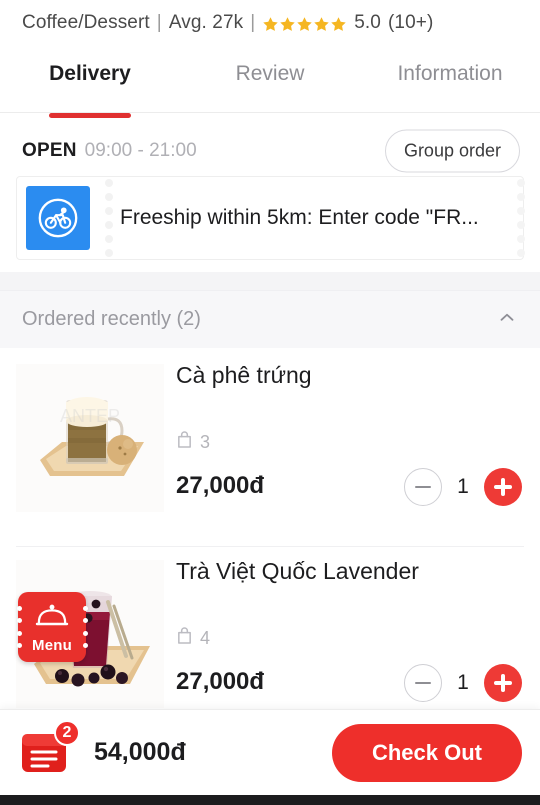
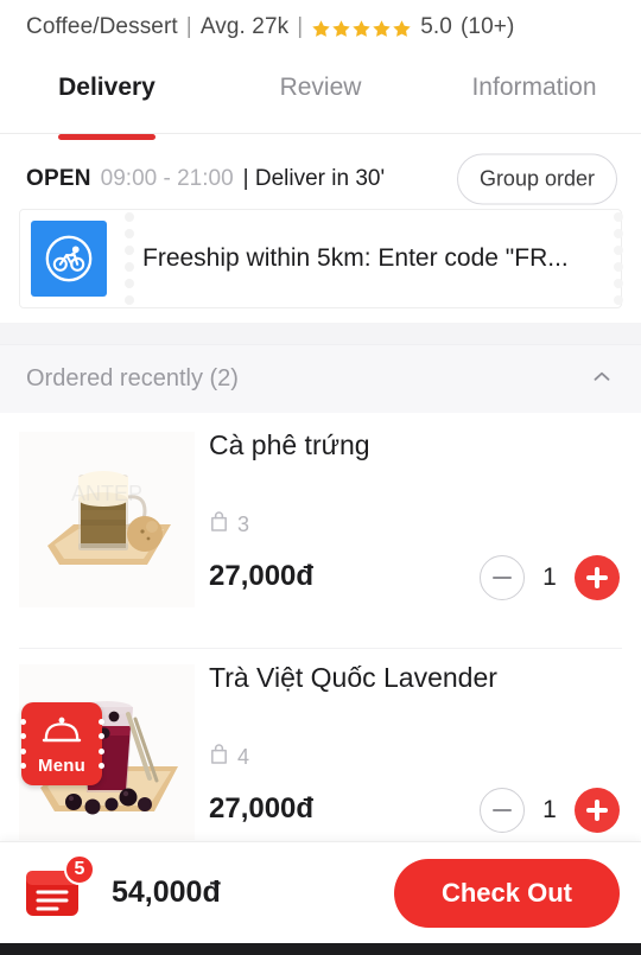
  Coffee/Dessert
  |
  Avg. 27k
  |
  5.0
  (10+)
  Delivery
  Review
  Information
  OPEN
  09:00 - 21:00
+ | Deliver in 30'
  Group order
  Freeship within 5km: Enter code "FR...
  Ordered recently (2)
  ANTEP
  Cà phê trứng
  3
  27,000đ
  1
  Trà Việt Quốc Lavender
  4
  27,000đ
  1
  Menu
- 2
+ 5
  54,000đ
  Check Out
